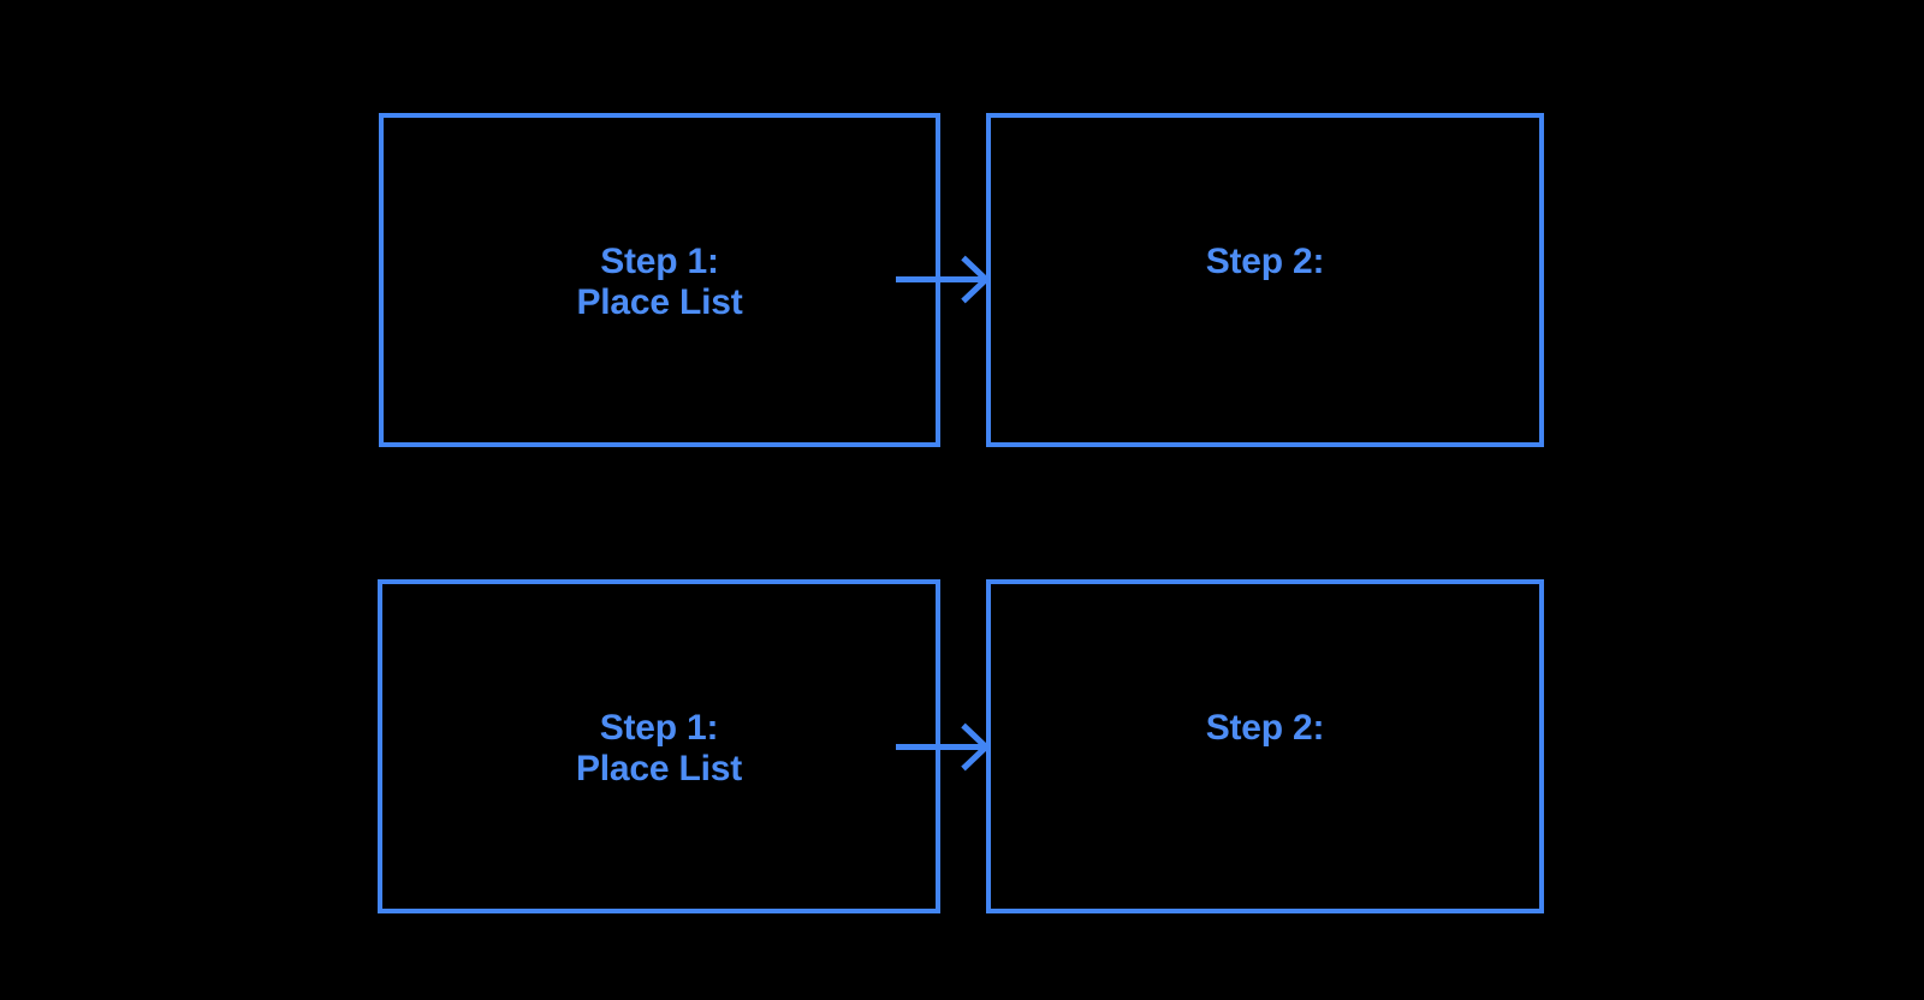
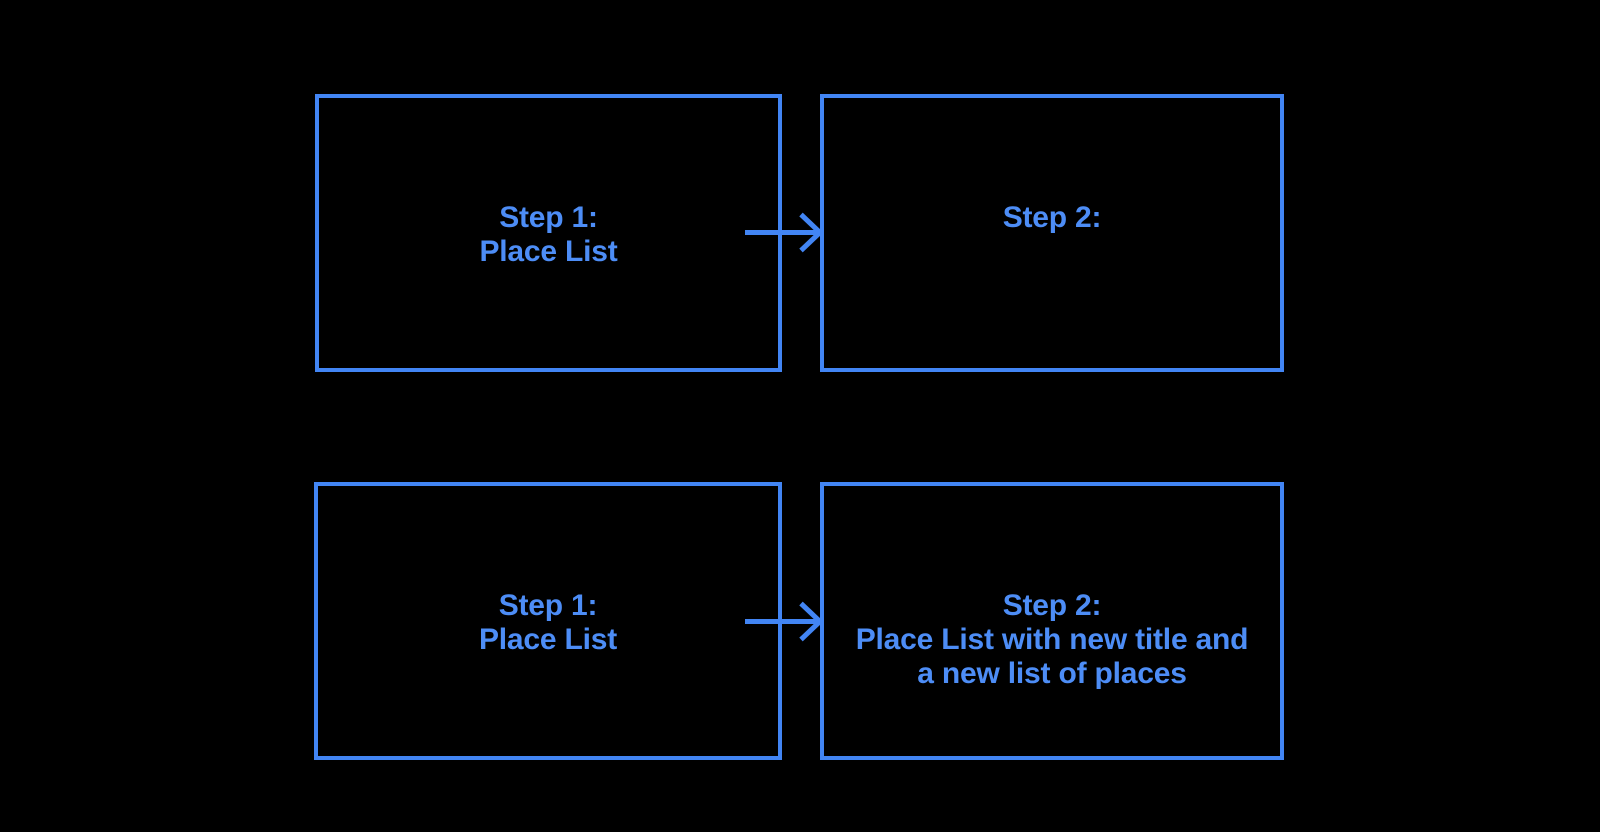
  Step 1:
  Place List
  Step 2:
  Step 1:
  Place List
  Step 2:
+ Place List with new title and
+ a new list of places
